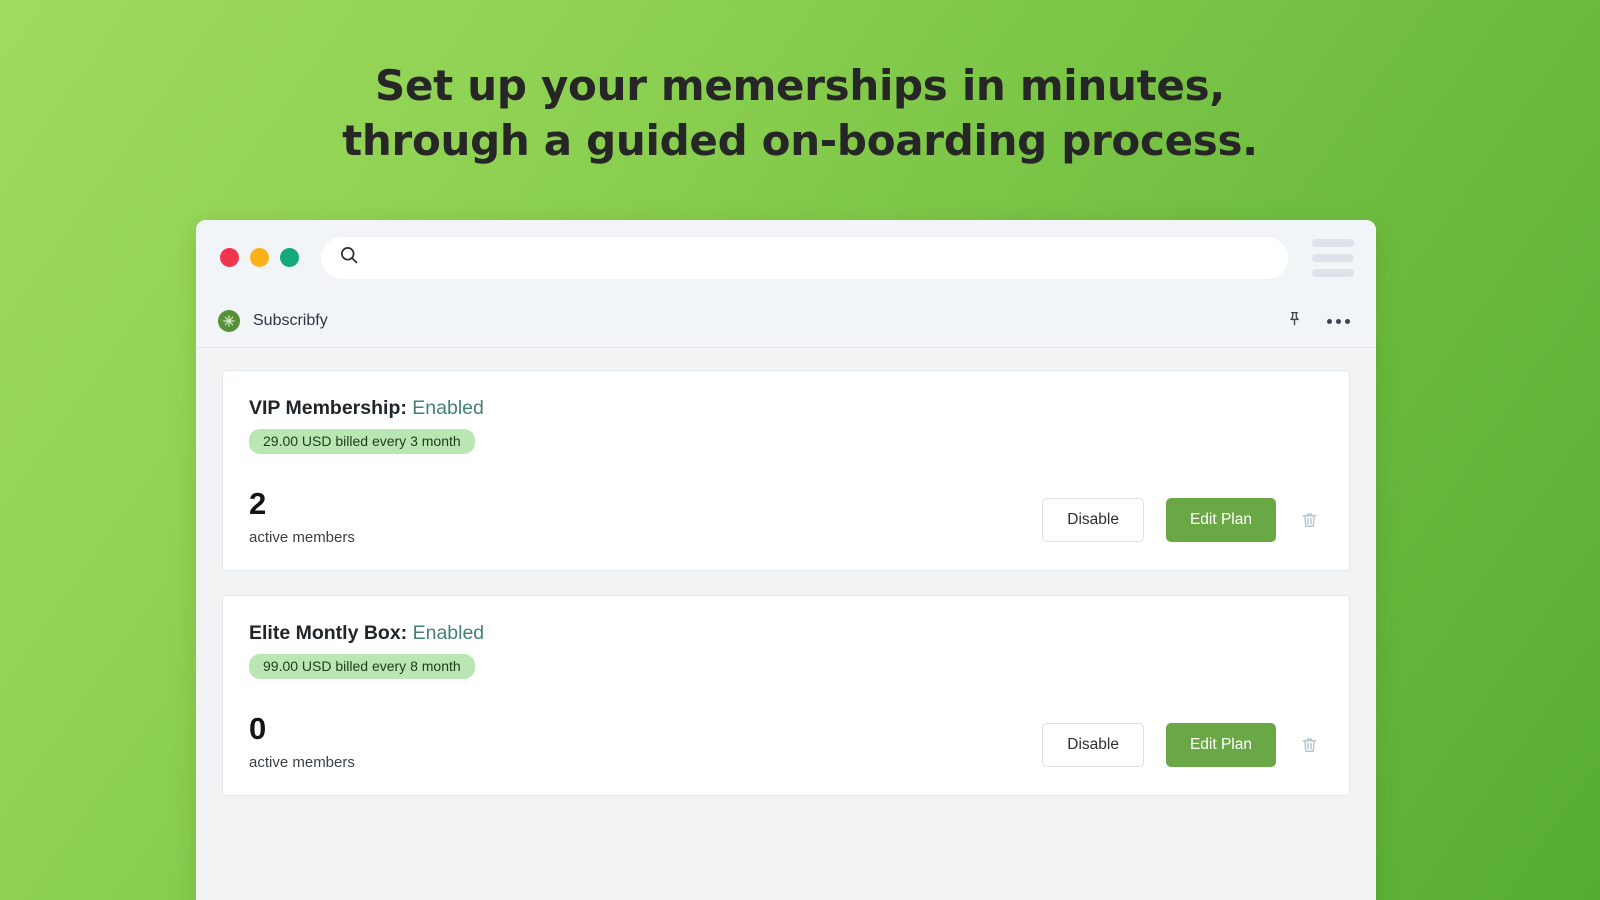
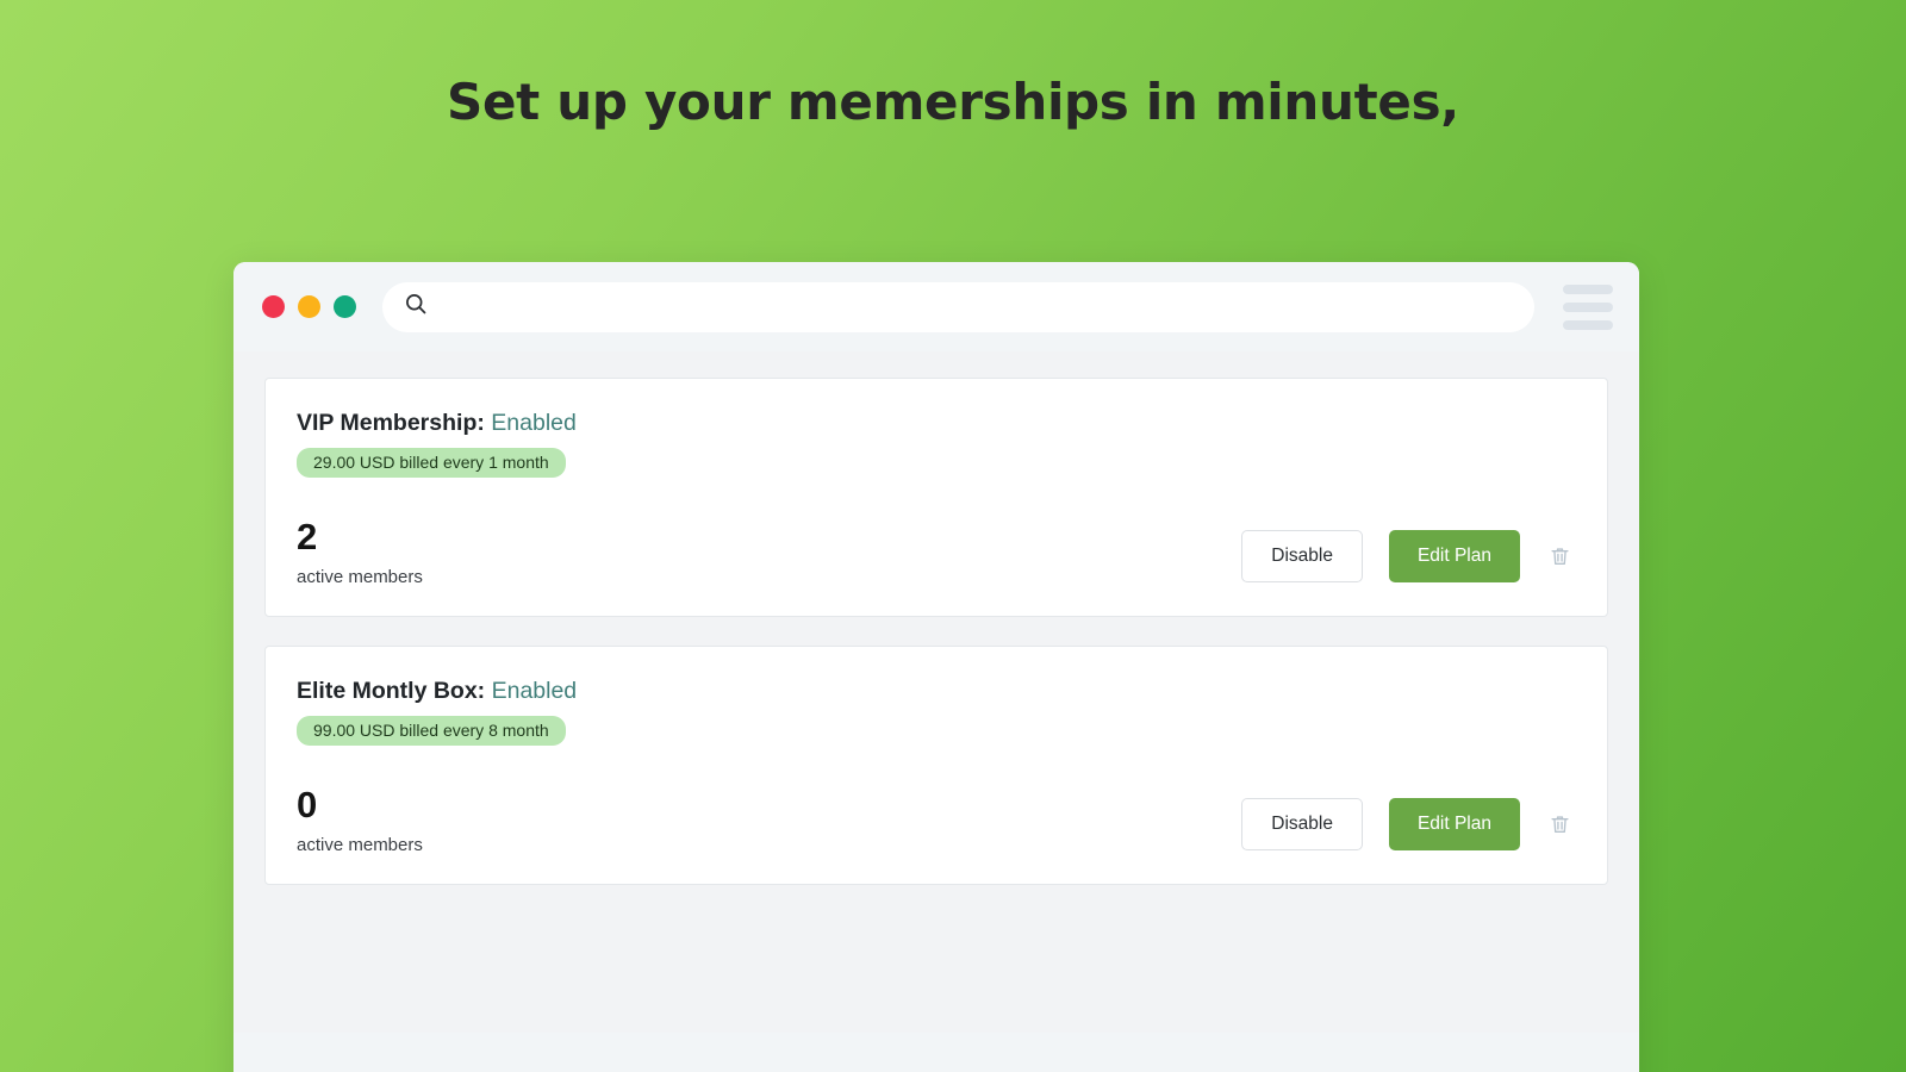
  Set up your memerships in minutes,
- through a guided on-boarding process.
- Subscribfy
  VIP Membership: Enabled
- 29.00 USD billed every 3 month
+ 29.00 USD billed every 1 month
  2
  active members
  Disable
  Edit Plan
  Elite Montly Box: Enabled
  99.00 USD billed every 8 month
  0
  active members
  Disable
  Edit Plan
